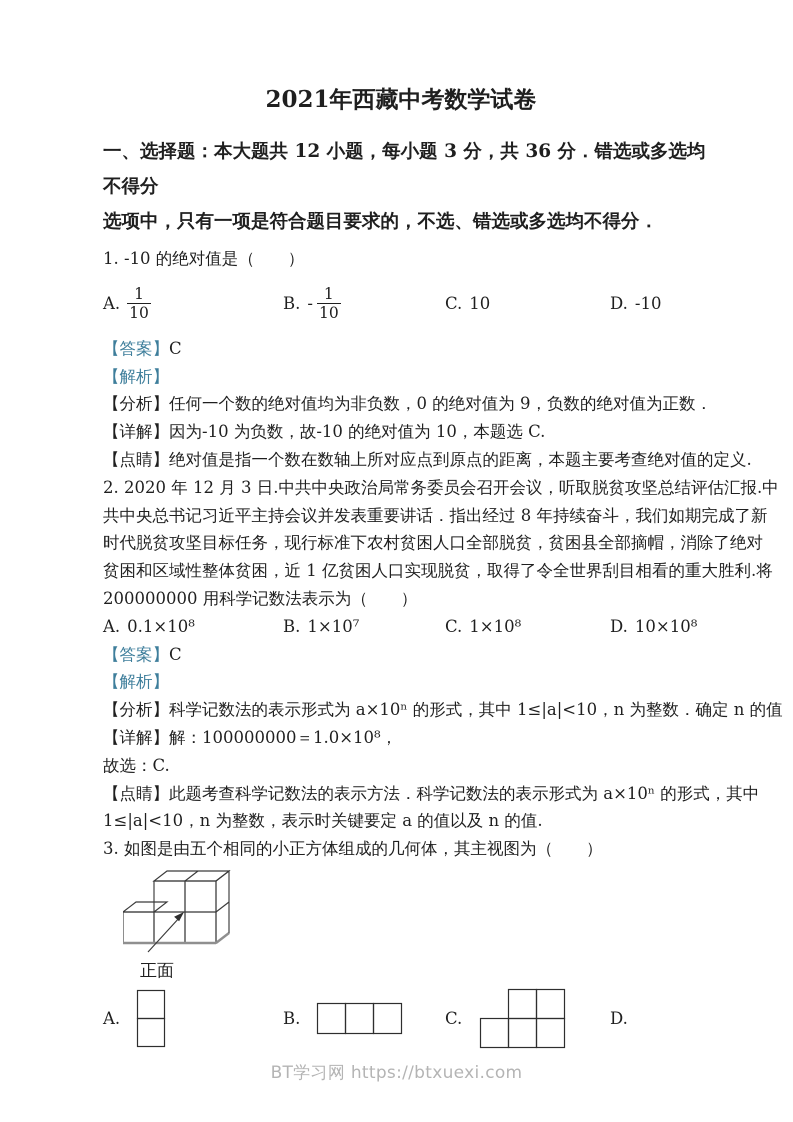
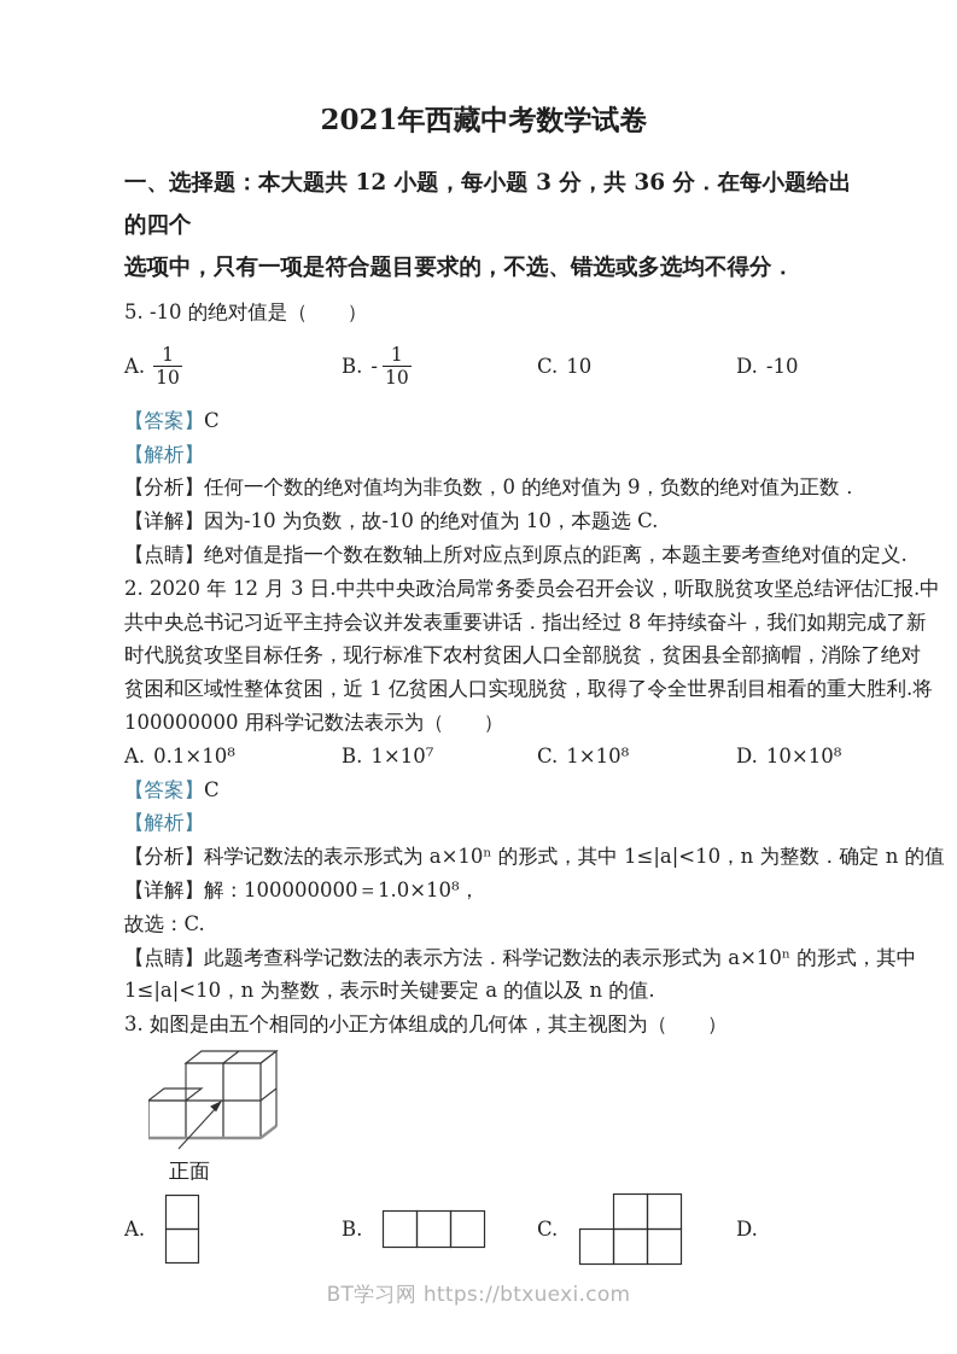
  2021年西藏中考数学试卷
- 一、选择题：本大题共 12 小题，每小题 3 分，共 36 分．错选或多选均不得分
+ 一、选择题：本大题共 12 小题，每小题 3 分，共 36 分．在每小题给出的四个
  选项中，只有一项是符合题目要求的，不选、错选或多选均不得分．
- 1. -10 的绝对值是（ ）
+ 5. -10 的绝对值是（ ）
  A.
  1
  10
  B.
  -
  1
  10
  C.
  10
  D.
  -10
  【答案】C
  【解析】
  【分析】任何一个数的绝对值均为非负数，0 的绝对值为 9，负数的绝对值为正数．
  【详解】因为-10 为负数，故-10 的绝对值为 10，本题选 C.
  【点睛】绝对值是指一个数在数轴上所对应点到原点的距离，本题主要考查绝对值的定义.
  2. 2020 年 12 月 3 日.中共中央政治局常务委员会召开会议，听取脱贫攻坚总结评估汇报.中
  共中央总书记习近平主持会议并发表重要讲话．指出经过 8 年持续奋斗，我们如期完成了新
  时代脱贫攻坚目标任务，现行标准下农村贫困人口全部脱贫，贫困县全部摘帽，消除了绝对
  贫困和区域性整体贫困，近 1 亿贫困人口实现脱贫，取得了令全世界刮目相看的重大胜利.将
- 200000000 用科学记数法表示为（ ）
+ 100000000 用科学记数法表示为（ ）
  A.
  0.1×10⁸
  B.
  1×10⁷
  C.
  1×10⁸
  D.
  10×10⁸
  【答案】C
  【解析】
  【分析】科学记数法的表示形式为 a×10ⁿ 的形式，其中 1≤|a|<10，n 为整数．确定 n 的值
  【详解】解：100000000＝1.0×10⁸，
  故选：C.
  【点睛】此题考查科学记数法的表示方法．科学记数法的表示形式为 a×10ⁿ 的形式，其中
  1≤|a|<10，n 为整数，表示时关键要定 a 的值以及 n 的值.
  3. 如图是由五个相同的小正方体组成的几何体，其主视图为（ ）
  正面
  A.
  B.
  C.
  D.
  BT学习网 https://btxuexi.com
